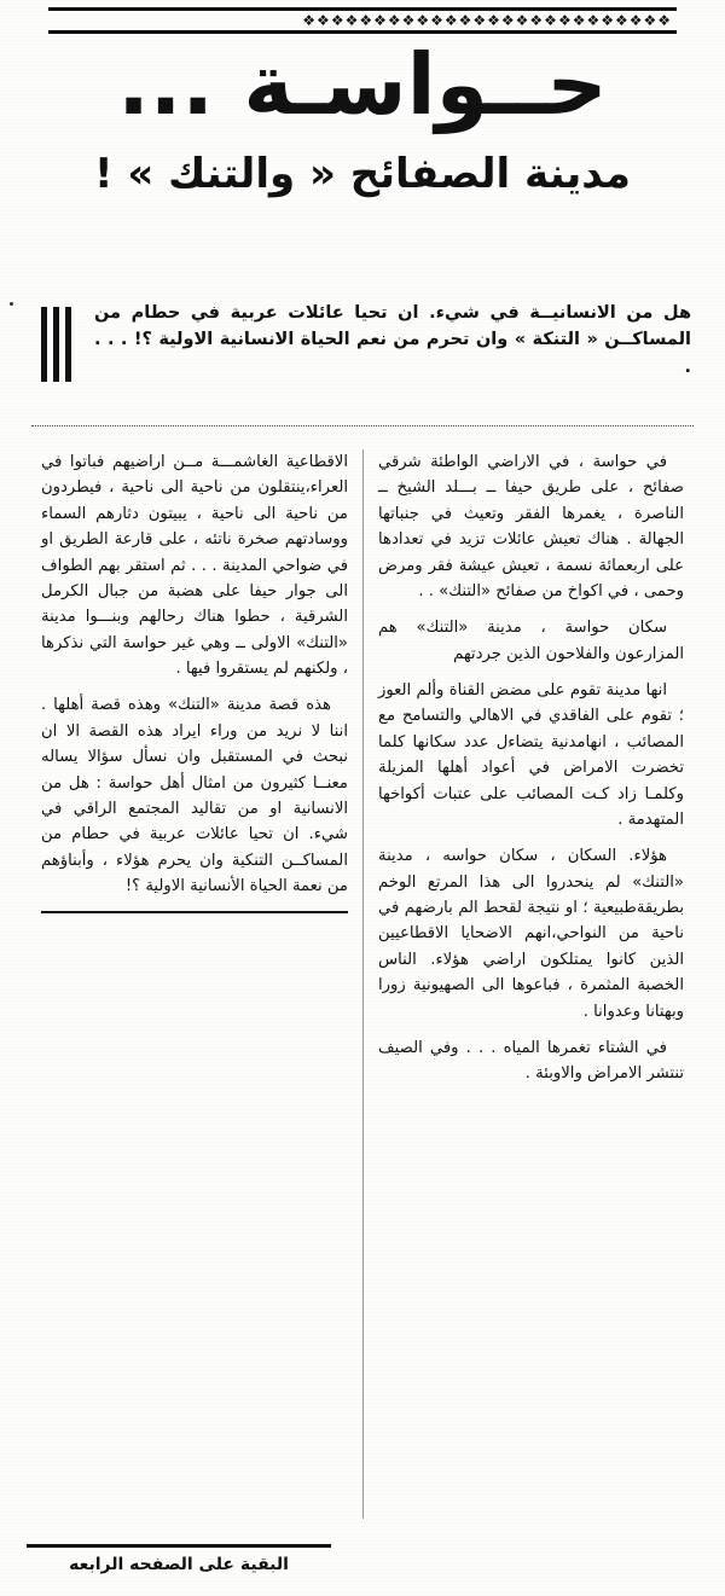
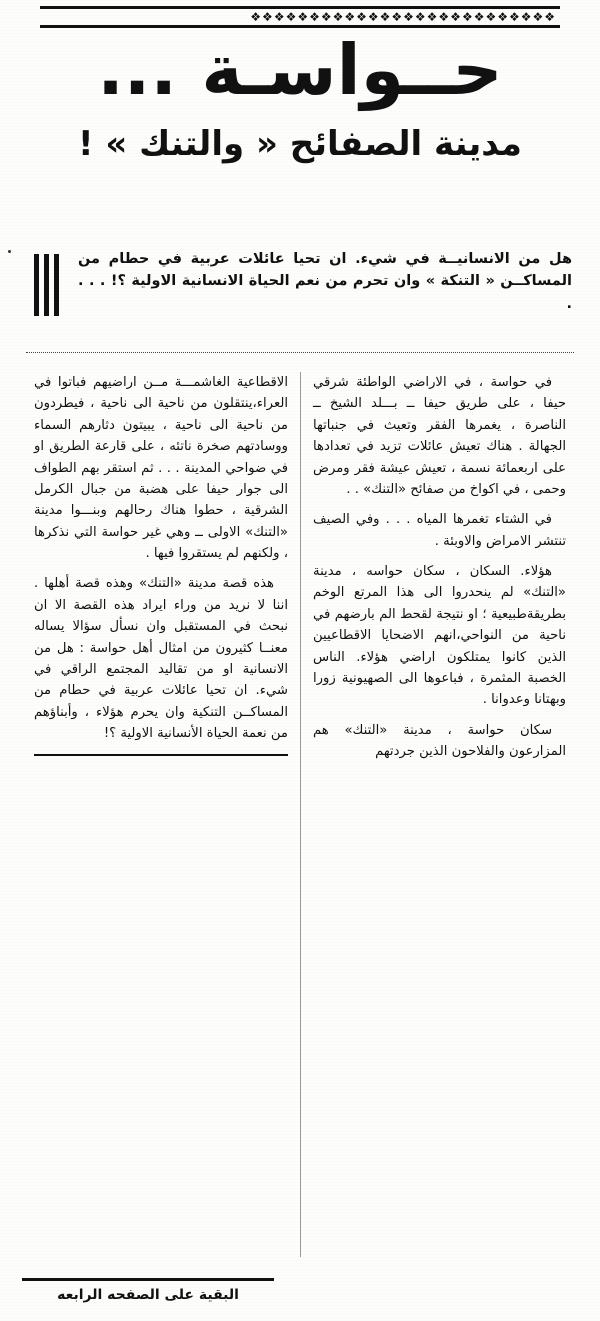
  ❖❖❖❖❖❖❖❖❖❖❖❖❖❖❖❖❖❖❖❖❖❖❖❖❖❖
  حــواسـة ...
  مدينة الصفائح « والتنك » !
  هل من الانسانيــة في شيء. ان تحيا عائلات عربية في حطام من المساكــن « التنكة » وان تحرم من نعم الحياة الانسانية الاولية ؟! . . . .
- في حواسة ، في الاراضي الواطئة شرقي صفائح ، على طريق حيفا ــ بـــلد الشيخ ــ الناصرة ، يغمرها الفقر وتعيث في جنباتها الجهالة . هناك تعيش عائلات تزيد في تعدادها على اربعمائة نسمة ، تعيش عيشة فقر ومرض وحمى ، في اكواخ من صفائح «التنك» . .
+ في حواسة ، في الاراضي الواطئة شرقي حيفا ، على طريق حيفا ــ بـــلد الشيخ ــ الناصرة ، يغمرها الفقر وتعيث في جنباتها الجهالة . هناك تعيش عائلات تزيد في تعدادها على اربعمائة نسمة ، تعيش عيشة فقر ومرض وحمى ، في اكواخ من صفائح «التنك» . .
- سكان حواسة ، مدينة «التنك» هم المزارعون والفلاحون الذين جردتهم
+ في الشتاء تغمرها المياه . . . وفي الصيف تنتشر الامراض والاوبئة .
- انها مدينة تقوم على مضض القناة وألم العوز ؛ تقوم على الفاقدي في الاهالي والتسامح مع المصائب ، انهامدنية يتضاءل عدد سكانها كلما تخضرت الامراض في أعواد أهلها المزيلة وكلمـا زاد كـت المصائب على عتبات أكواخها المتهدمة .
  هؤلاء. السكان ، سكان حواسه ، مدينة «التنك» لم ينحدروا الى هذا المرتع الوخم بطريقةطبيعية ؛ او نتيجة لقحط الم بارضهم في ناحية من النواحي،انهم الاضحايا الاقطاعيين الذين كانوا يمتلكون اراضي هؤلاء. الناس الخصبة المثمرة ، فباعوها الى الصهيونية زورا وبهتانا وعدوانا .
- في الشتاء تغمرها المياه . . . وفي الصيف تنتشر الامراض والاوبئة .
+ سكان حواسة ، مدينة «التنك» هم المزارعون والفلاحون الذين جردتهم
  الاقطاعية الغاشمـــة مــن اراضيهم فباتوا في العراء،ينتقلون من ناحية الى ناحية ، فيطردون من ناحية الى ناحية ، يبيتون دثارهم السماء ووسادتهم صخرة ناتئه ، على قارعة الطريق او في ضواحي المدينة . . . ثم استقر بهم الطواف الى جوار حيفا على هضبة من جبال الكرمل الشرقية ، حطوا هناك رحالهم وبنـــوا مدينة «التنك» الاولى ــ وهي غير حواسة التي نذكرها ، ولكنهم لم يستقروا فيها .
  هذه قصة مدينة «التنك» وهذه قصة أهلها . اننا لا نريد من وراء ايراد هذه القصة الا ان نبحث في المستقبل وان نسأل سؤالا يساله معنــا كثيرون من امثال أهل حواسة : هل من الانسانية او من تقاليد المجتمع الراقي في شيء. ان تحيا عائلات عربية في حطام من المساكــن التنكية وان يحرم هؤلاء ، وأبناؤهم من نعمة الحياة الأنسانية الاولية ؟!
  البقية على الصفحه الرابعه
